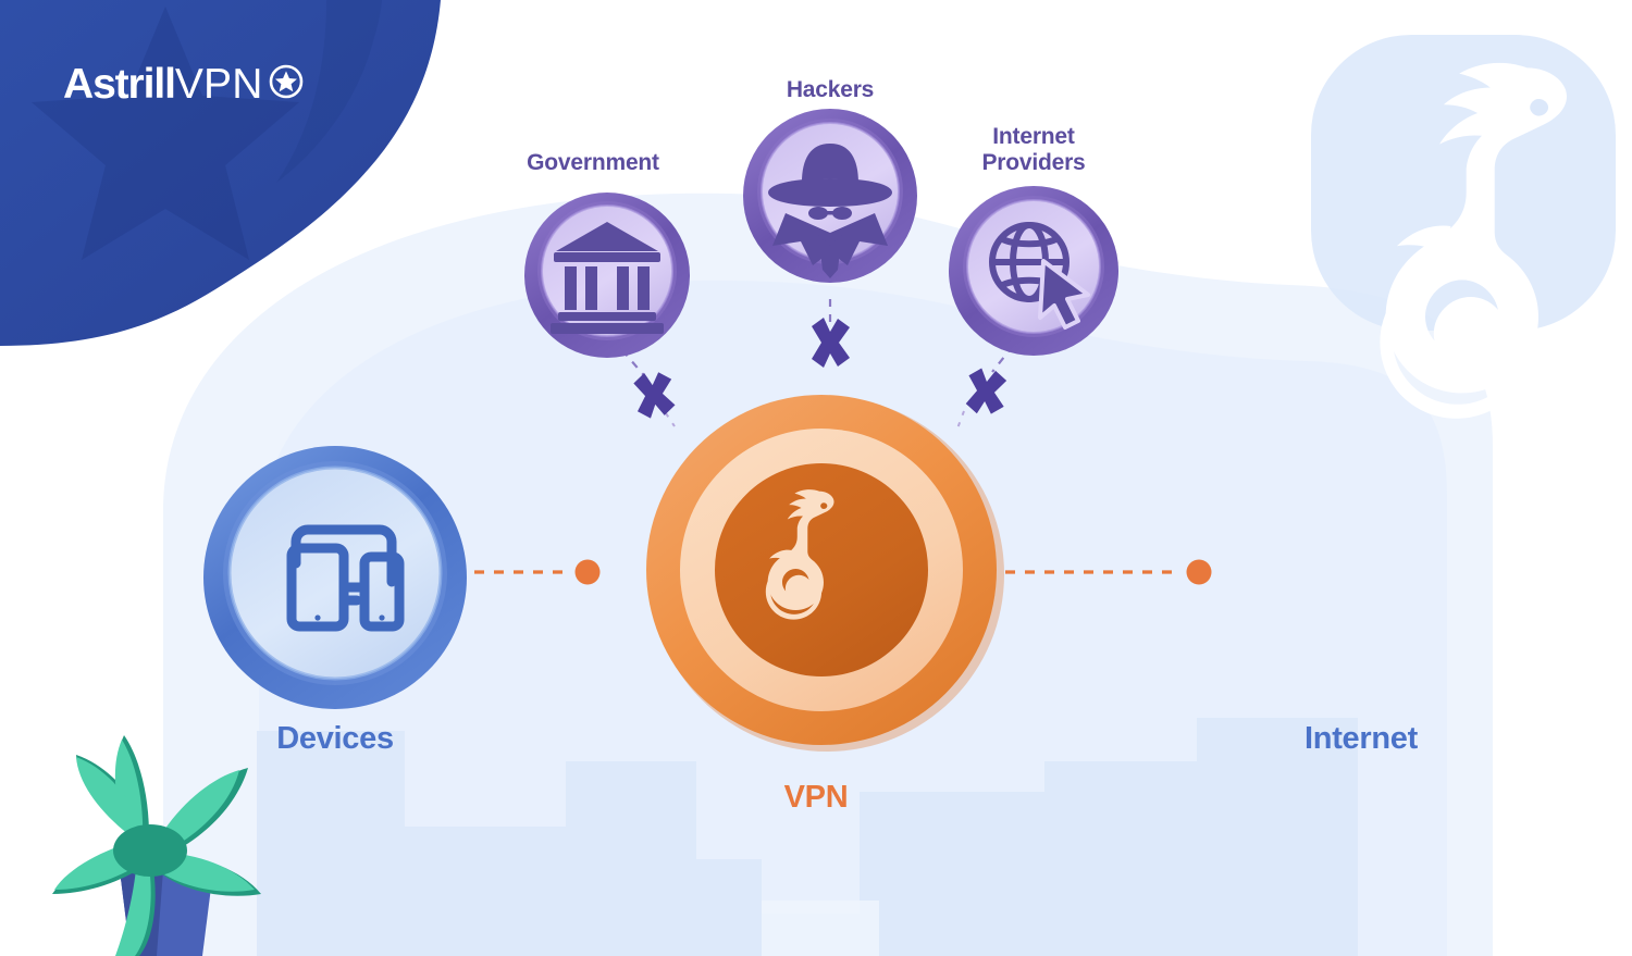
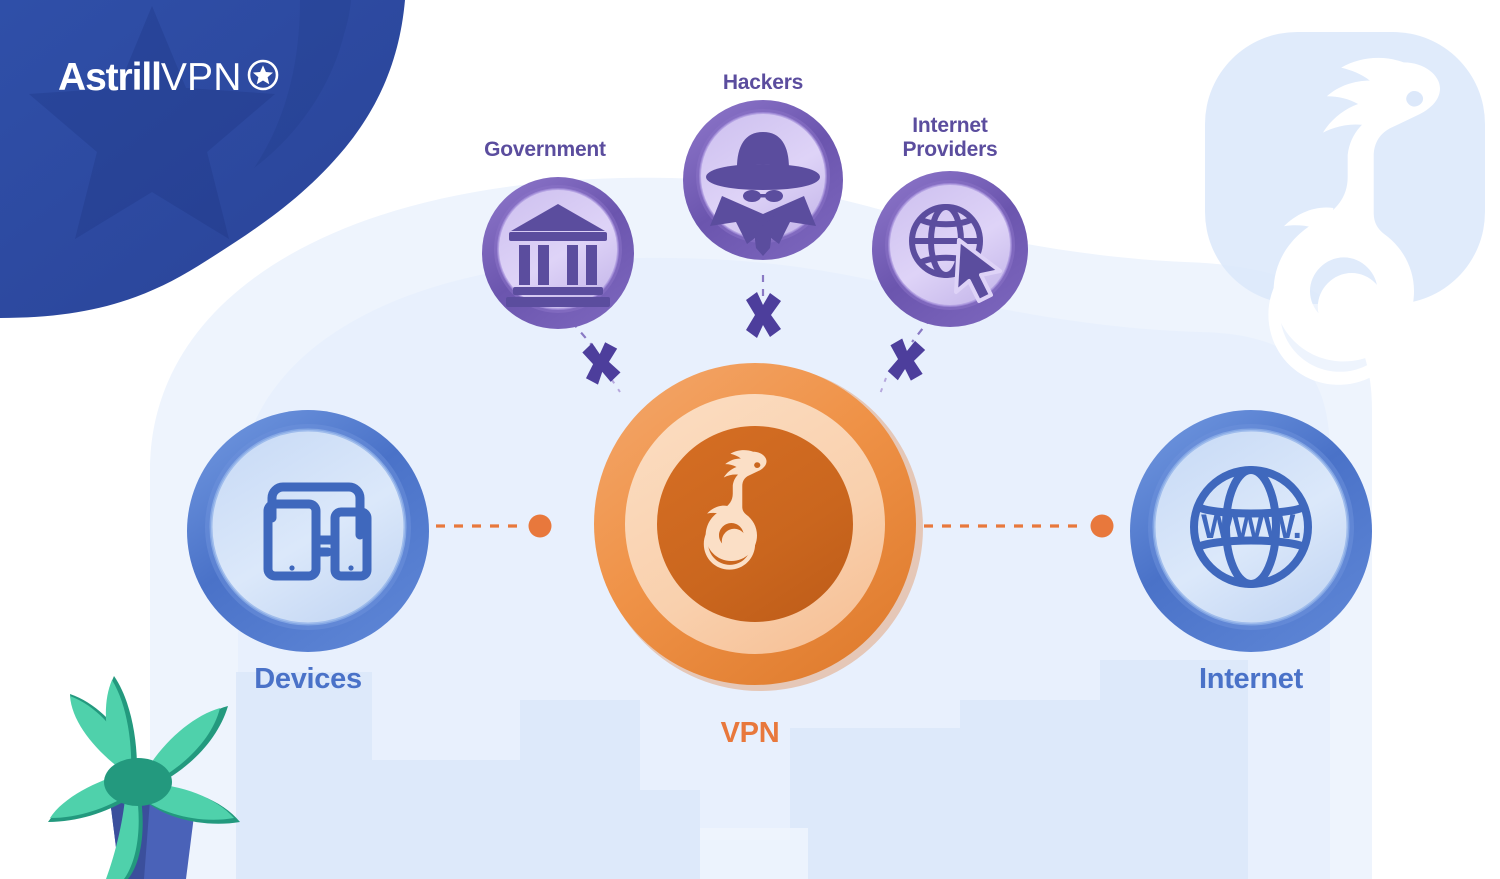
  Astrill
  VPN
+ WWW.
  Government
  Hackers
  Internet
  Providers
  Devices
  VPN
  Internet
